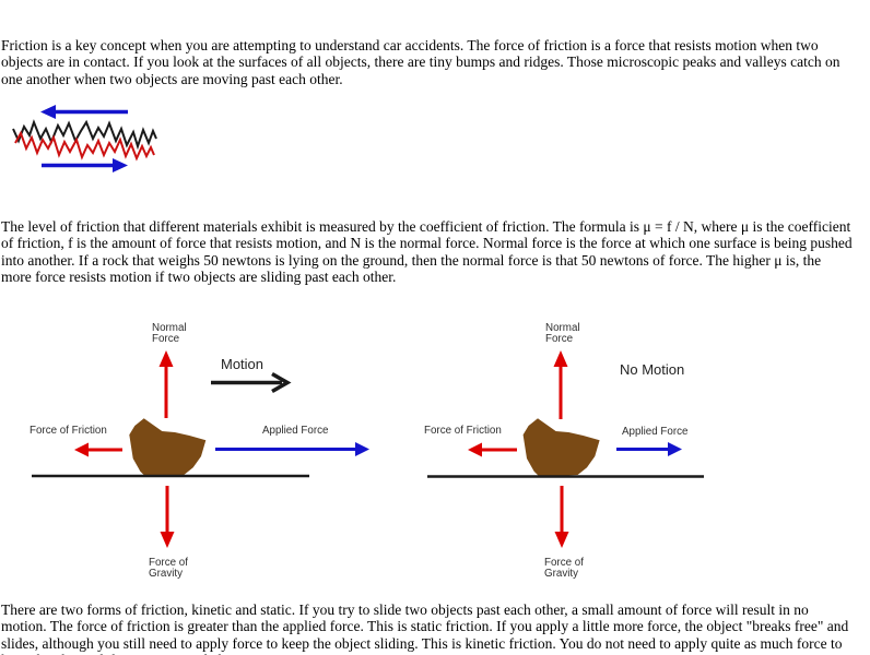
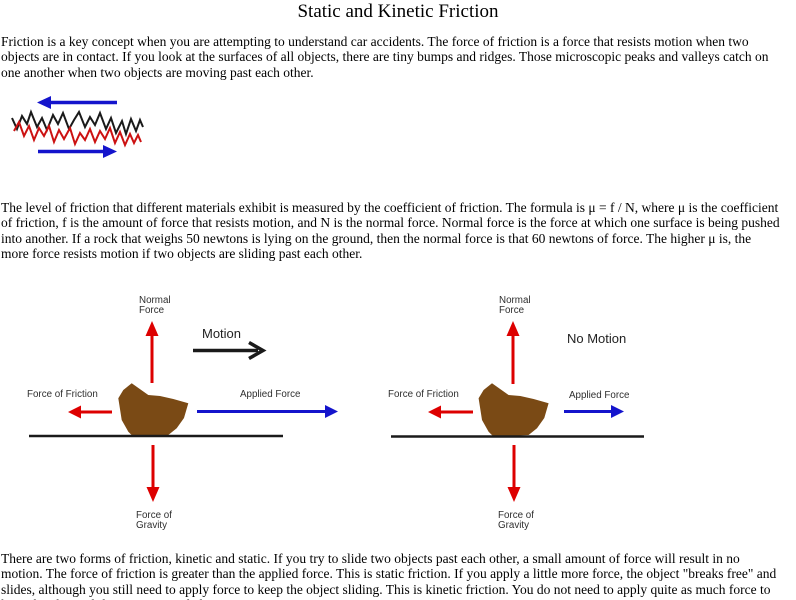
+ Static and Kinetic Friction
  Friction is a key concept when you are attempting to understand car accidents. The force of friction is a force that resists motion when two objects are in contact. If you look at the surfaces of all objects, there are tiny bumps and ridges. Those microscopic peaks and valleys catch on one another when two objects are moving past each other.
- The level of friction that different materials exhibit is measured by the coefficient of friction. The formula is μ = f / N, where μ is the coefficient of friction, f is the amount of force that resists motion, and N is the normal force. Normal force is the force at which one surface is being pushed into another. If a rock that weighs 50 newtons is lying on the ground, then the normal force is that 50 newtons of force. The higher μ is, the more force resists motion if two objects are sliding past each other.
+ The level of friction that different materials exhibit is measured by the coefficient of friction. The formula is μ = f / N, where μ is the coefficient of friction, f is the amount of force that resists motion, and N is the normal force. Normal force is the force at which one surface is being pushed into another. If a rock that weighs 50 newtons is lying on the ground, then the normal force is that 60 newtons of force. The higher μ is, the more force resists motion if two objects are sliding past each other.
  Normal
  Force
  Motion
  Force of Friction
  Applied Force
  Force of
  Gravity
  Normal
  Force
  No Motion
  Force of Friction
  Applied Force
  Force of
  Gravity
  There are two forms of friction, kinetic and static. If you try to slide two objects past each other, a small amount of force will result in no motion. The force of friction is greater than the applied force. This is static friction. If you apply a little more force, the object "breaks free" and slides, although you still need to apply force to keep the object sliding. This is kinetic friction. You do not need to apply quite as much force to
